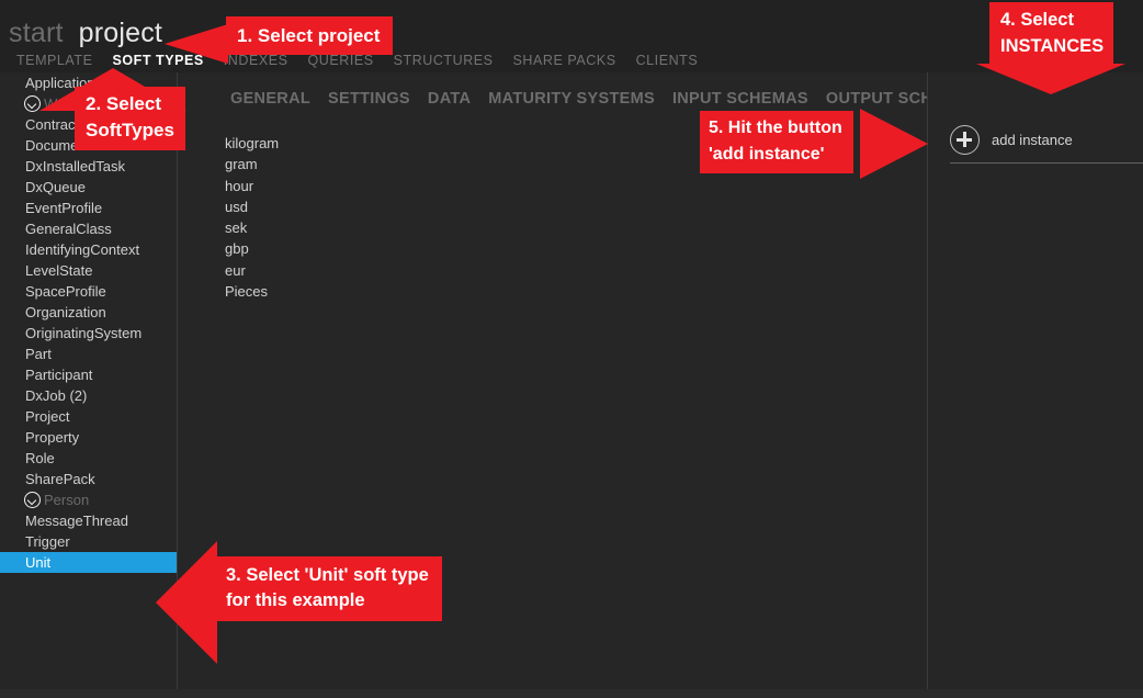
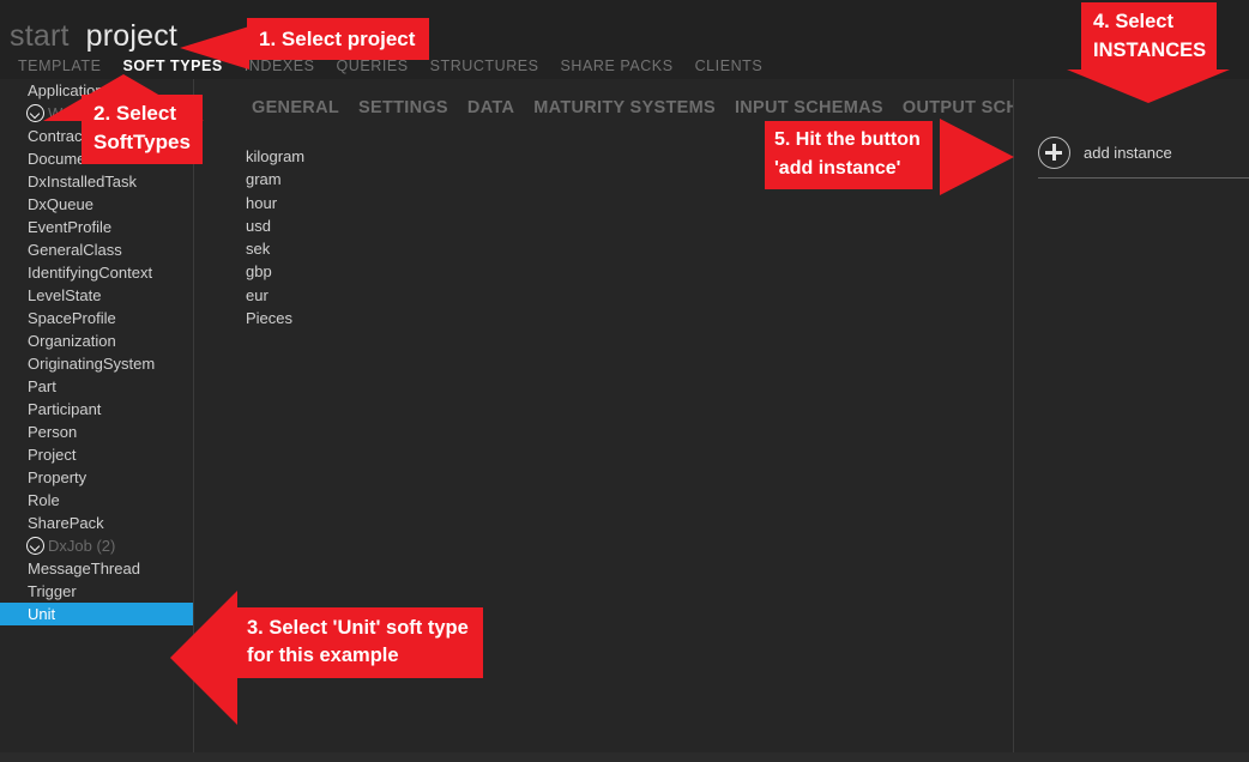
  start project
  TEMPLATE
  SOFT TYPES
  INDEXES
  QUERIES
  STRUCTURES
  SHARE PACKS
  CLIENTS
  Application
  Contrac
  DxInstalledTask
  DxQueue
  EventProfile
  GeneralClass
  IdentifyingContext
  LevelState
  SpaceProfile
  Organization
  OriginatingSystem
  Part
  Participant
- DxJob (2)
+ Person
  Project
  Property
  Role
  SharePack
- Person
+ DxJob (2)
  MessageThread
  Trigger
  Unit
  GENERAL
  SETTINGS
  DATA
  MATURITY SYSTEMS
  INPUT SCHEMAS
  kilogram
  gram
  hour
  usd
  sek
  gbp
  eur
  Pieces
  add instance
  1. Select project
  2. Select
  SoftTypes
  3. Select 'Unit' soft type
  for this example
  4. Select
  INSTANCES
  5. Hit the button
  'add instance'
